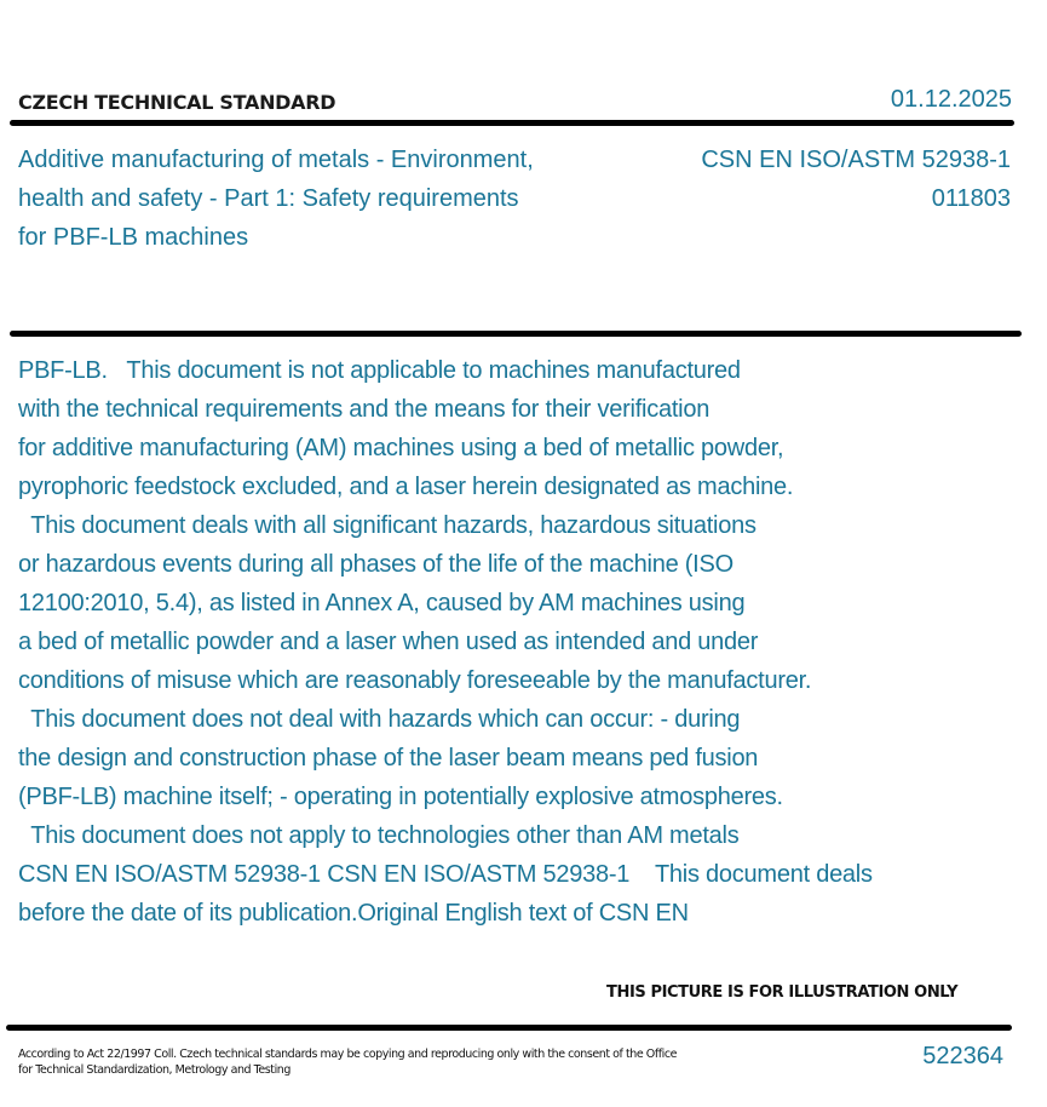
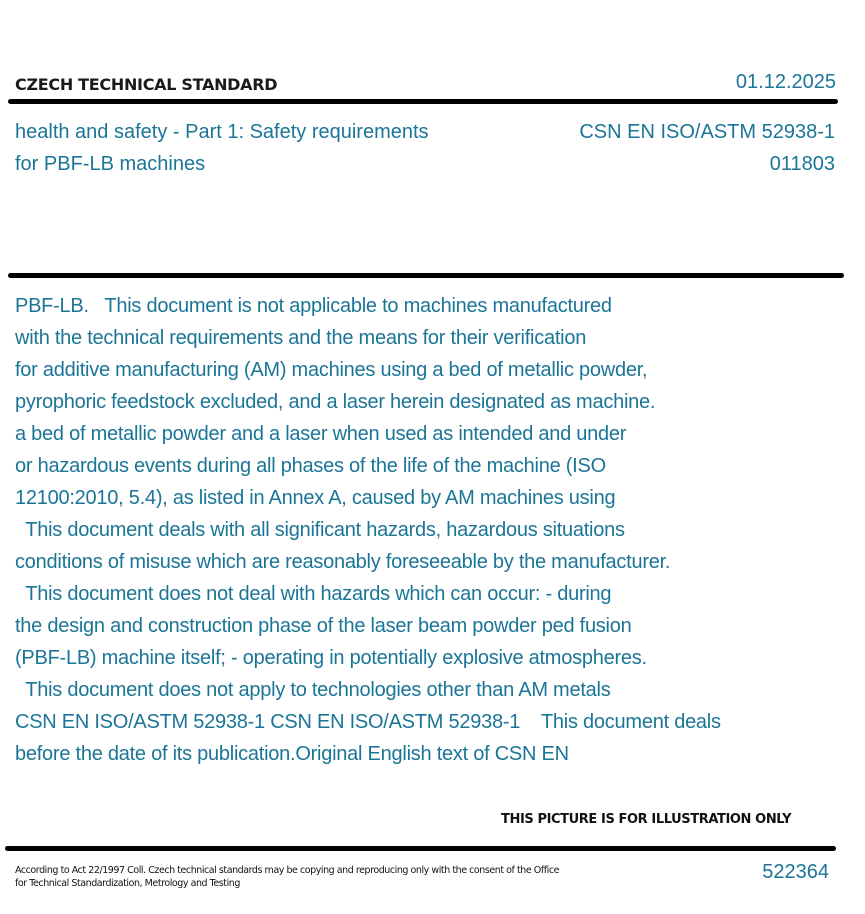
  CZECH TECHNICAL STANDARD
  01.12.2025
- Additive manufacturing of metals - Environment,
  health and safety - Part 1: Safety requirements
  for PBF-LB machines
  CSN EN ISO/ASTM 52938-1
  011803
  PBF-LB. This document is not applicable to machines manufactured
  with the technical requirements and the means for their verification
  for additive manufacturing (AM) machines using a bed of metallic powder,
  pyrophoric feedstock excluded, and a laser herein designated as machine.
- This document deals with all significant hazards, hazardous situations
+ a bed of metallic powder and a laser when used as intended and under
  or hazardous events during all phases of the life of the machine (ISO
  12100:2010, 5.4), as listed in Annex A, caused by AM machines using
- a bed of metallic powder and a laser when used as intended and under
+ This document deals with all significant hazards, hazardous situations
  conditions of misuse which are reasonably foreseeable by the manufacturer.
  This document does not deal with hazards which can occur: - during
- the design and construction phase of the laser beam means ped fusion
+ the design and construction phase of the laser beam powder ped fusion
  (PBF-LB) machine itself; - operating in potentially explosive atmospheres.
  This document does not apply to technologies other than AM metals
  CSN EN ISO/ASTM 52938-1 CSN EN ISO/ASTM 52938-1 This document deals
  before the date of its publication.Original English text of CSN EN
  THIS PICTURE IS FOR ILLUSTRATION ONLY
  According to Act 22/1997 Coll. Czech technical standards may be copying and reproducing only with the consent of the Office
  for Technical Standardization, Metrology and Testing
  522364
